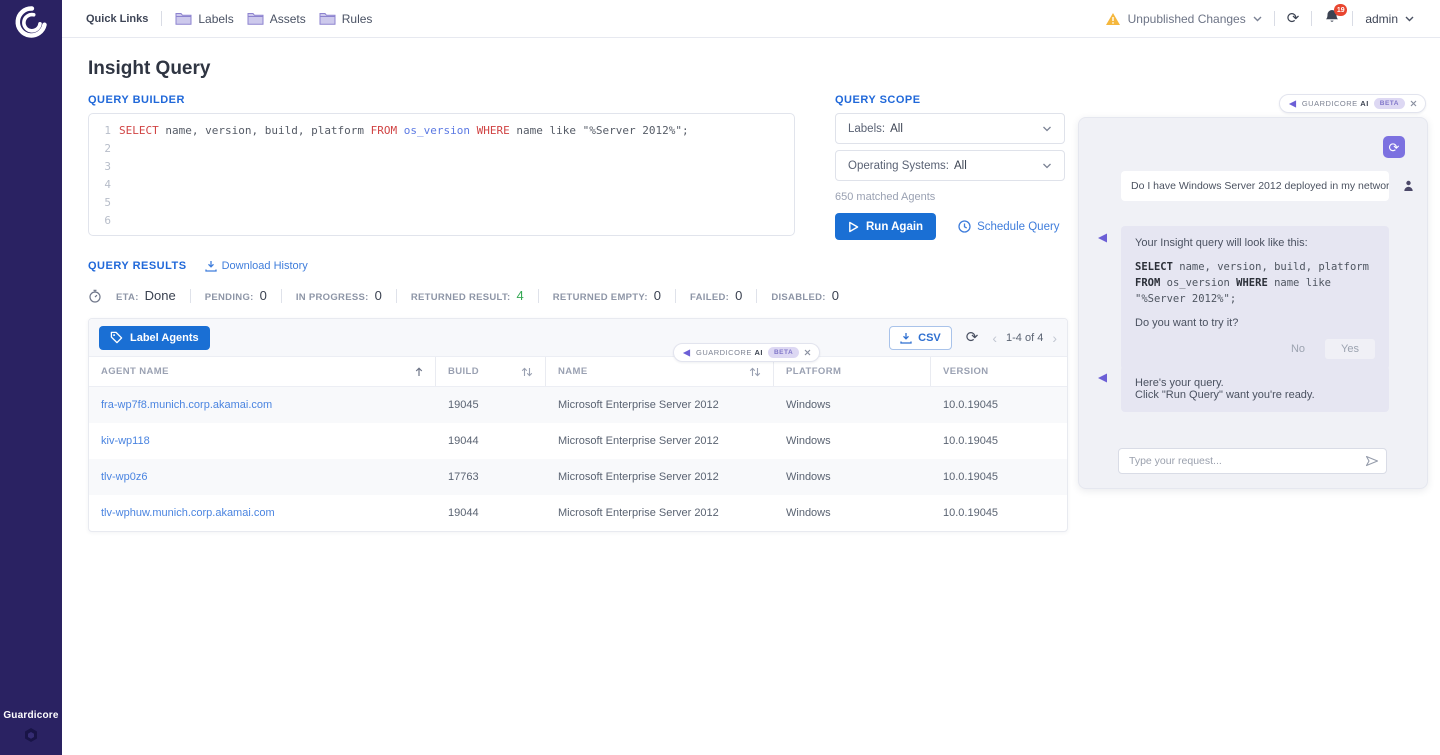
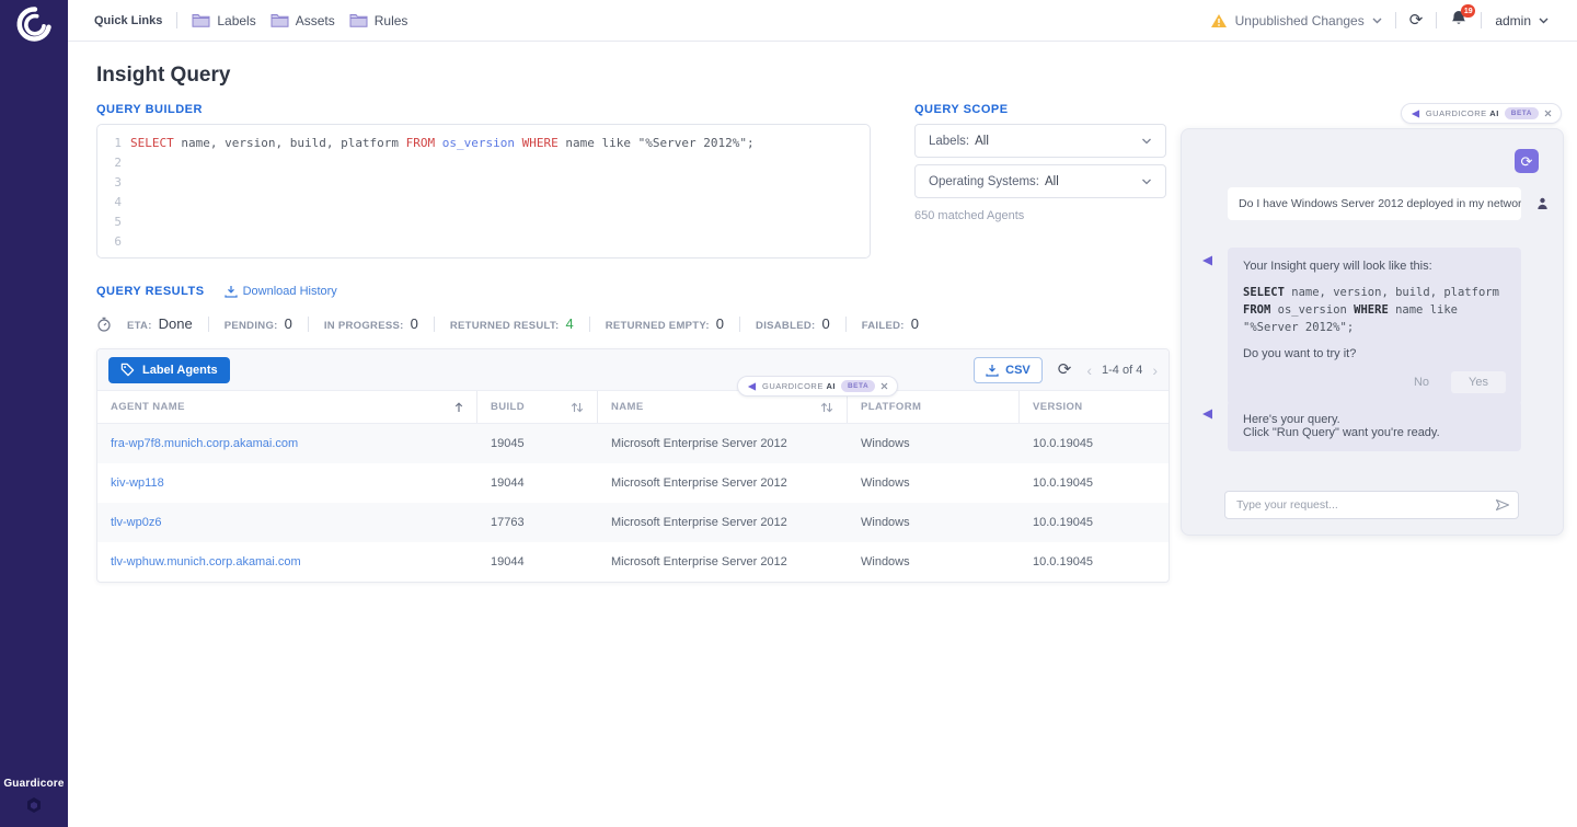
  Guardicore
  Quick Links
  Labels
  Assets
  Rules
  Unpublished Changes
  ⟳
  admin
  Insight Query
  QUERY BUILDER
  1
  2
  3
  4
  5
  6
  SELECT name, version, build, platform FROM os_version WHERE name like "%Server 2012%";
  QUERY SCOPE
  Labels:
  All
  Operating Systems:
  All
  650 matched Agents
- Run Again
- Schedule Query
  QUERY RESULTS
  Download History
  ETA:
  Done
  PENDING:
  0
  IN PROGRESS:
  0
  RETURNED RESULT:
  4
  RETURNED EMPTY:
  0
- FAILED:
+ DISABLED:
  0
- DISABLED:
+ FAILED:
  0
  Label Agents
  GUARDICORE AI
  CSV
  ⟳
  ‹
  1-4 of 4
  ›
  AGENT NAME
  BUILD
  NAME
  PLATFORM
  VERSION
  fra-wp7f8.munich.corp.akamai.com
  19045
  Microsoft Enterprise Server 2012
  Windows
  10.0.19045
  kiv-wp118
  19044
  Microsoft Enterprise Server 2012
  Windows
  10.0.19045
  tlv-wp0z6
  17763
  Microsoft Enterprise Server 2012
  Windows
  10.0.19045
  tlv-wphuw.munich.corp.akamai.com
  19044
  Microsoft Enterprise Server 2012
  Windows
  10.0.19045
  GUARDICORE AI
  ⟳
  Do I have Windows Server 2012 deployed in my networ
  Your Insight query will look like this:
  SELECT name, version, build, platform FROM os_version WHERE name like "%Server 2012%";
  Do you want to try it?
  No
  Yes
  Here's your query.
  Click "Run Query" want you're ready.
  Type your request...
